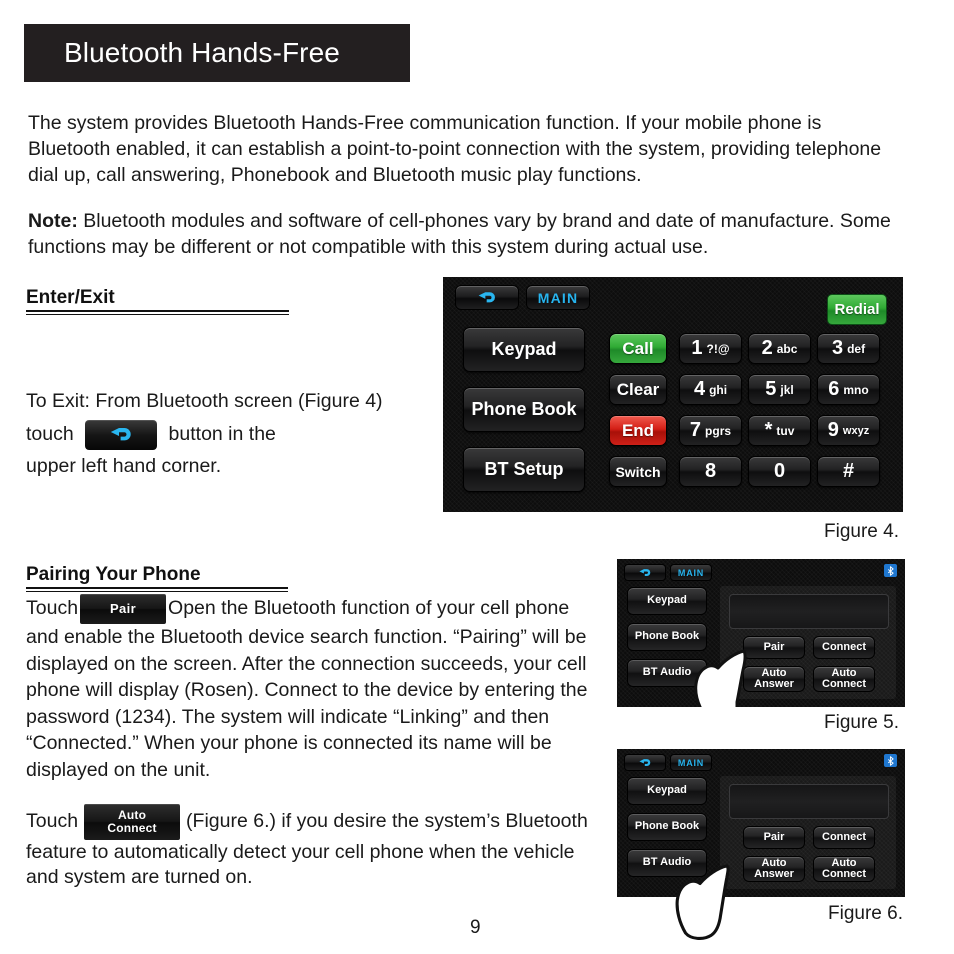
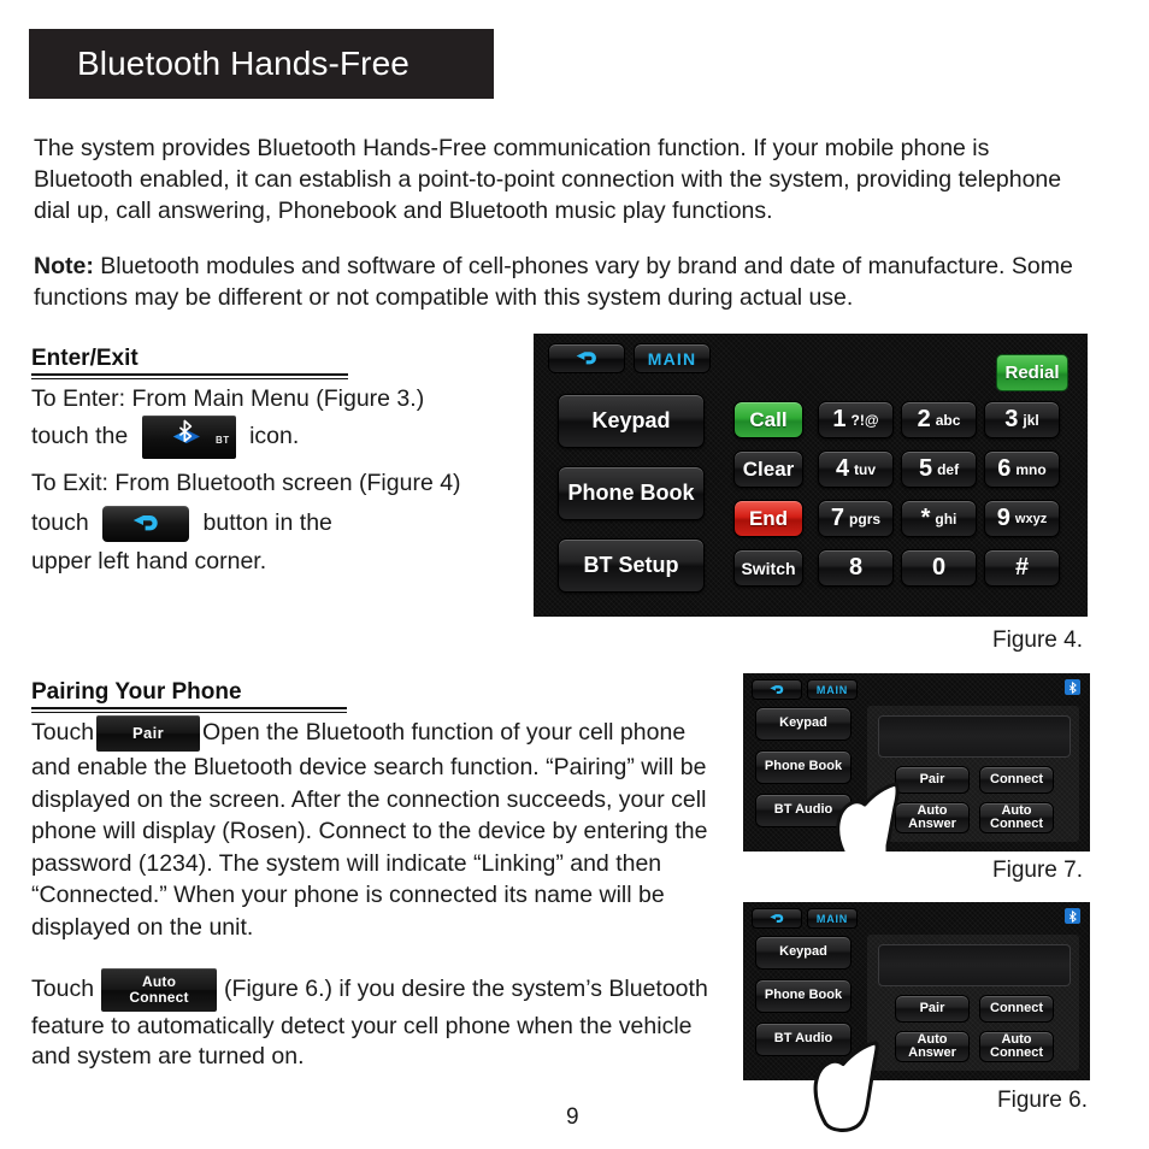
  Bluetooth Hands-Free
  The system provides Bluetooth Hands-Free communication function. If your mobile phone is Bluetooth enabled, it can establish a point-to-point connection with the system, providing telephone dial up, call answering, Phonebook and Bluetooth music play functions.
  Note: Bluetooth modules and software of cell-phones vary by brand and date of manufacture. Some functions may be different or not compatible with this system during actual use.
  Enter/Exit
+ To Enter: From Main Menu (Figure 3.)
+ touch the
+ BT
+ icon.
  To Exit: From Bluetooth screen (Figure 4)
  touch button in the
  upper left hand corner.
  MAIN
  Redial
  Keypad
  Phone Book
  BT Setup
  Call
  Clear
  End
  Switch
  1
  ?!@
  2
  abc
  3
- def
+ jkl
  4
- ghi
+ tuv
  5
- jkl
+ def
  6
  mno
  7
  pgrs
  *
- tuv
+ ghi
  9
  wxyz
  8
  0
  #
  Figure 4.
  Pairing Your Phone
  Touch Pair Open the Bluetooth function of your cell phone and enable the Bluetooth device search function. “Pairing” will be displayed on the screen. After the connection succeeds, your cell phone will display (Rosen). Connect to the device by entering the password (1234). The system will indicate “Linking” and then “Connected.” When your phone is connected its name will be displayed on the unit.
  Touch
  Auto
  Connect
  (Figure 6.) if you desire the system’s Bluetooth feature to automatically detect your cell phone when the vehicle and system are turned on.
  MAIN
  Keypad
  Phone Book
  BT Audio
  Pair
  Connect
  Auto
  Answer
  Auto
  Connect
- Figure 5.
+ Figure 7.
  MAIN
  Keypad
  Phone Book
  BT Audio
  Pair
  Connect
  Auto
  Answer
  Auto
  Connect
  Figure 6.
  9
